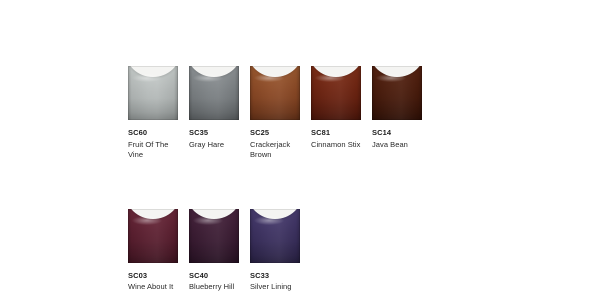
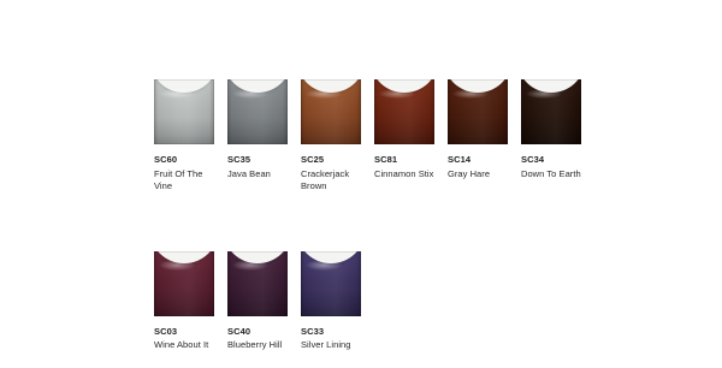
  SC60
  Fruit Of The Vine
  SC35
- Gray Hare
+ Java Bean
  SC25
  Crackerjack Brown
  SC81
  Cinnamon Stix
  SC14
- Java Bean
+ Gray Hare
+ SC34
+ Down To Earth
  SC03
  Wine About It
  SC40
  Blueberry Hill
  SC33
  Silver Lining
